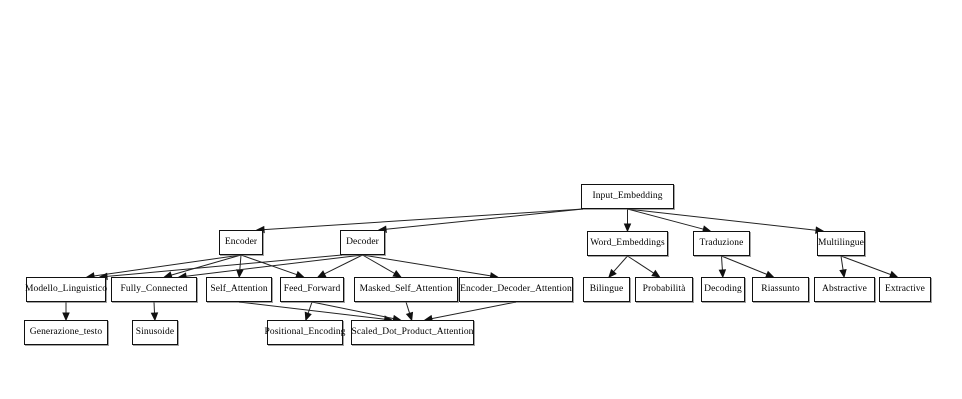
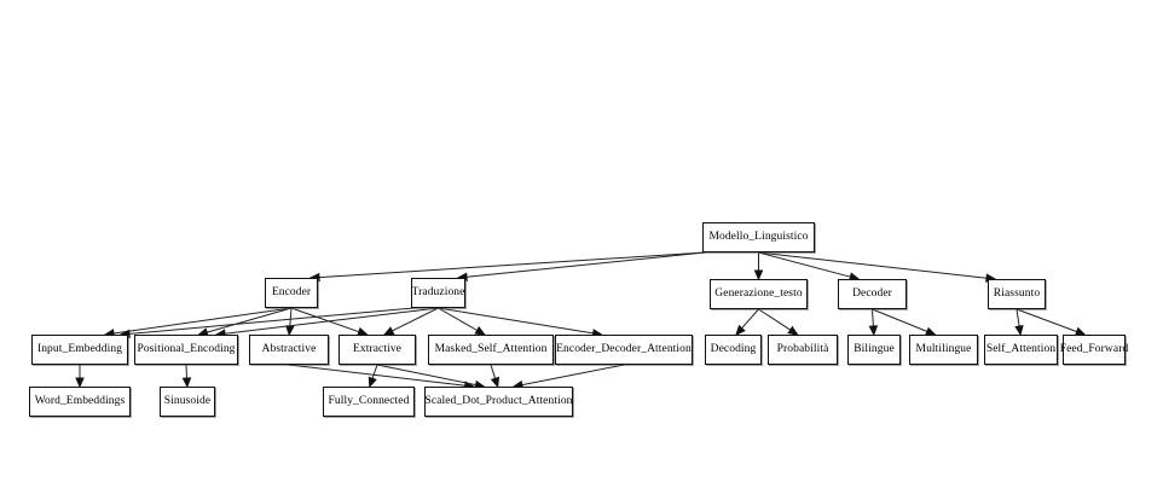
- Input_Embedding
+ Modello_Linguistico
  Encoder
- Decoder
+ Traduzione
- Word_Embeddings
+ Generazione_testo
- Traduzione
+ Decoder
- Multilingue
+ Riassunto
- Modello_Linguistico
+ Input_Embedding
- Fully_Connected
+ Positional_Encoding
- Self_Attention
+ Abstractive
- Feed_Forward
+ Extractive
  Masked_Self_Attention
  Encoder_Decoder_Attention
- Bilingue
+ Decoding
  Probabilità
- Decoding
+ Bilingue
- Riassunto
+ Multilingue
- Abstractive
+ Self_Attention
- Extractive
+ Feed_Forward
- Generazione_testo
+ Word_Embeddings
  Sinusoide
- Positional_Encoding
+ Fully_Connected
  Scaled_Dot_Product_Attention
